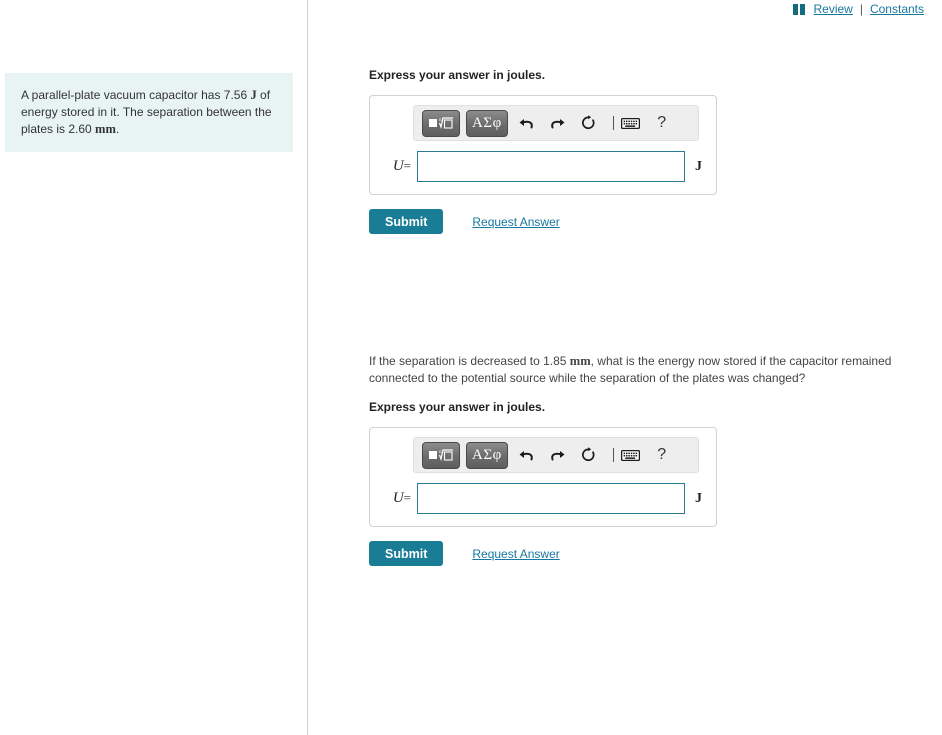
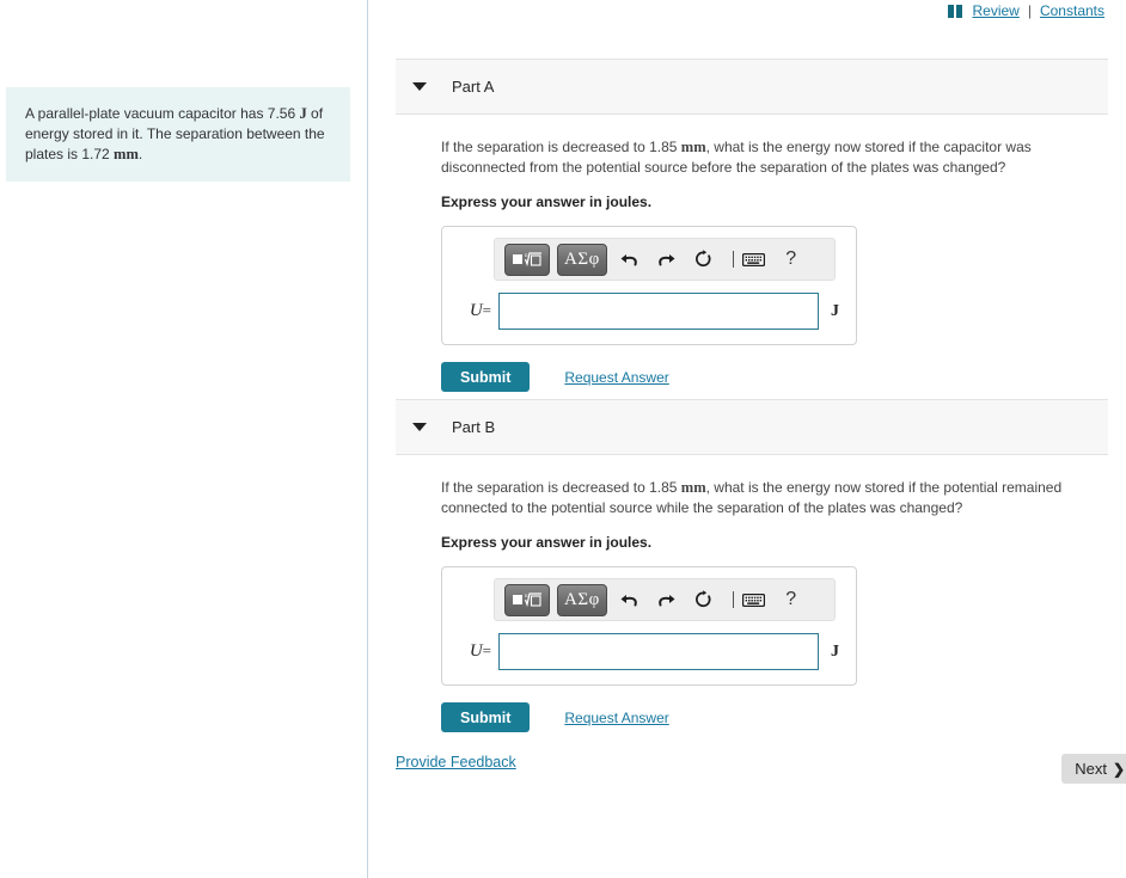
- A parallel-plate vacuum capacitor has 7.56 J of energy stored in it. The separation between the plates is 2.60 mm.
+ A parallel-plate vacuum capacitor has 7.56 J of energy stored in it. The separation between the plates is 1.72 mm.
  Review
  |
  Constants
+ Part A
+ If the separation is decreased to 1.85 mm, what is the energy now stored if the capacitor was disconnected from the potential source before the separation of the plates was changed?
  Express your answer in joules.
  ΑΣφ
  ?
  U=
  J
  Submit
  Request Answer
+ Part B
- If the separation is decreased to 1.85 mm, what is the energy now stored if the capacitor remained connected to the potential source while the separation of the plates was changed?
+ If the separation is decreased to 1.85 mm, what is the energy now stored if the potential remained connected to the potential source while the separation of the plates was changed?
  Express your answer in joules.
  ΑΣφ
  ?
  U=
  J
  Submit
  Request Answer
+ Provide Feedback
+ Next
+ ❯
